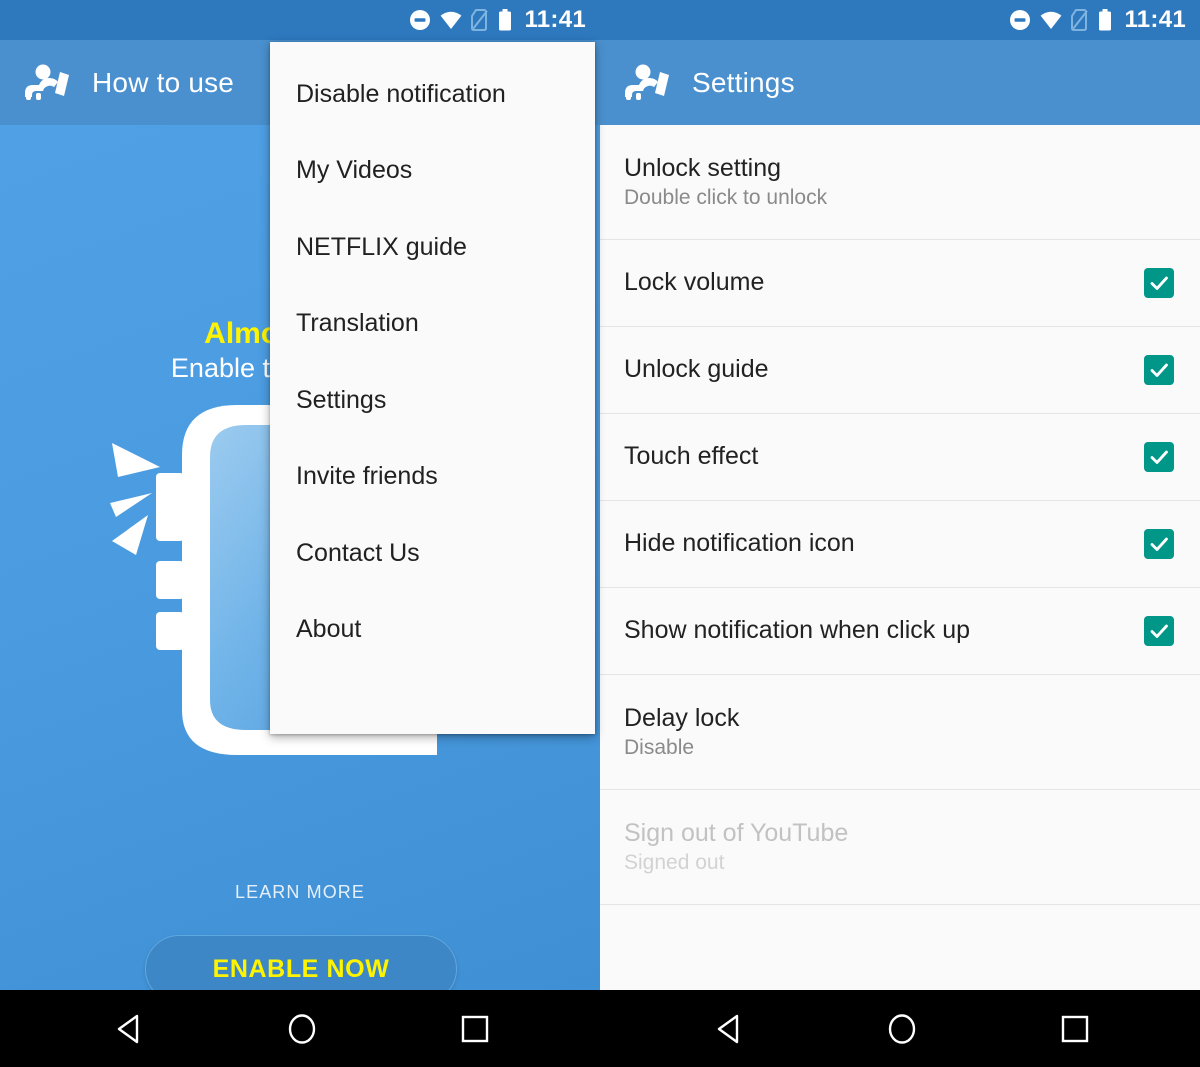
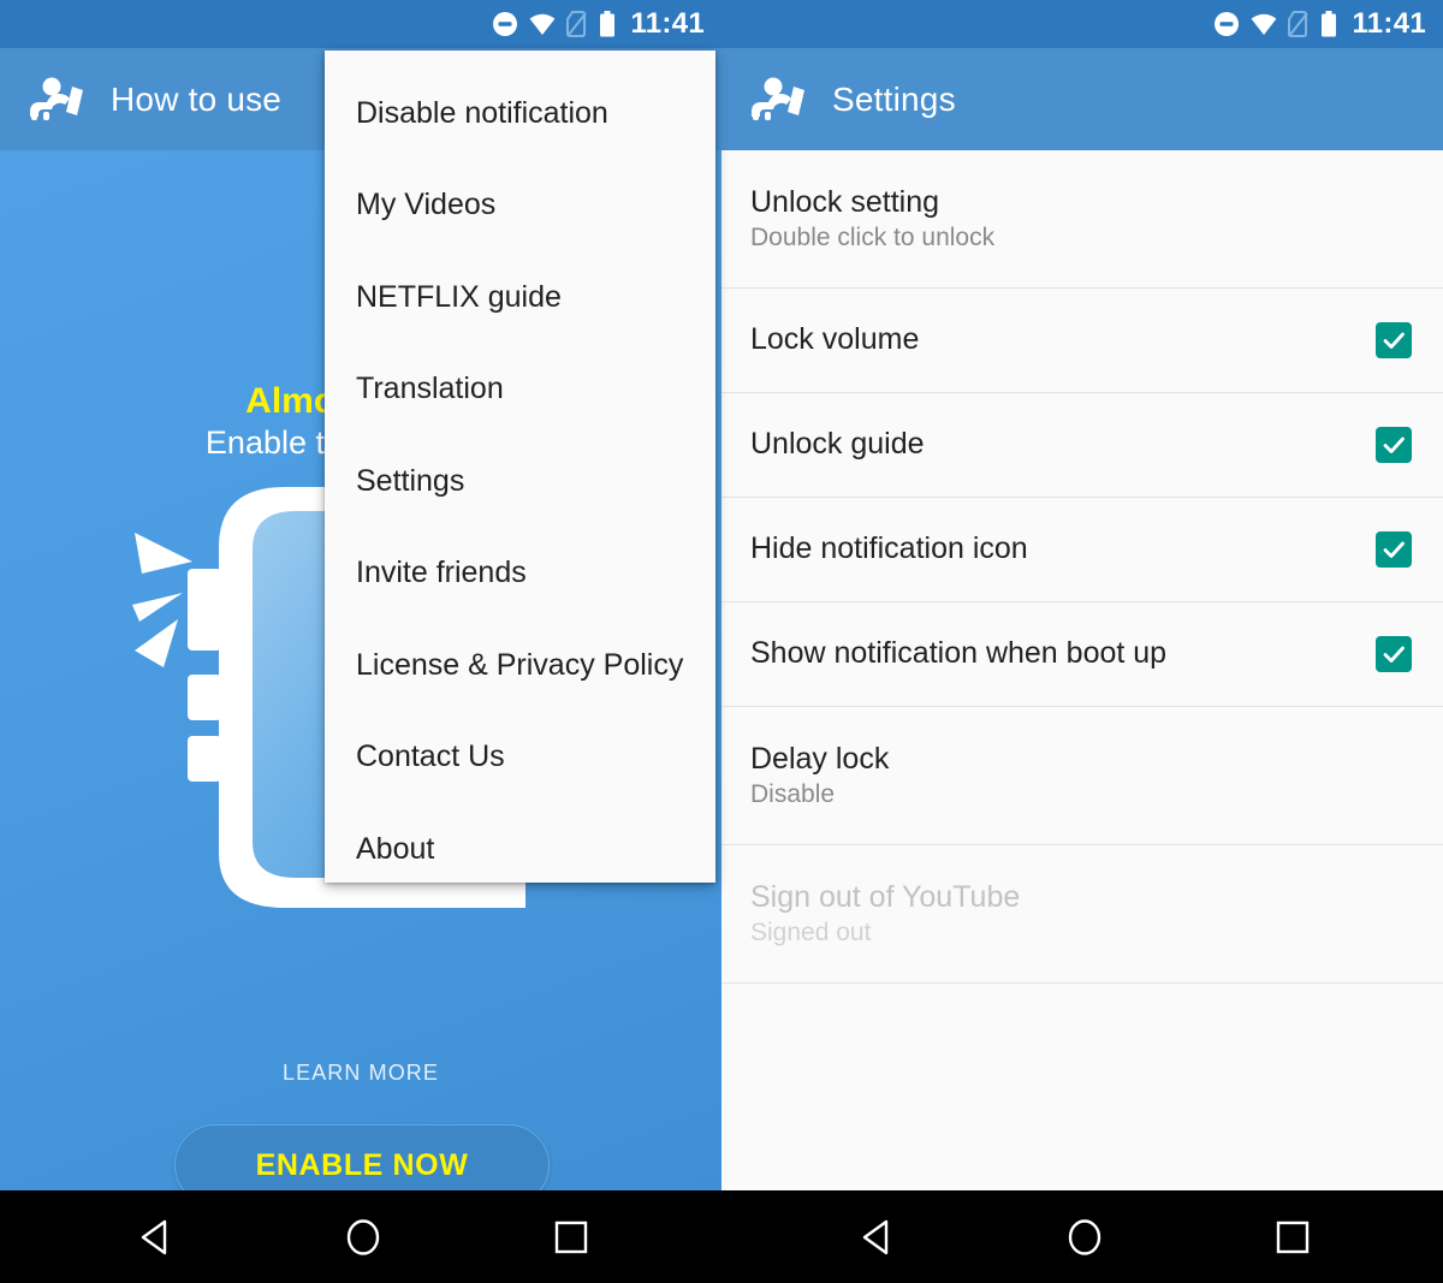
  LEARN MORE
  ENABLE NOW
  How to use
  11:41
  Unlock setting
  Double click to unlock
  Lock volume
  Unlock guide
- Touch effect
  Hide notification icon
- Show notification when click up
+ Show notification when boot up
  Delay lock
  Disable
  Sign out of YouTube
  Signed out
  Settings
  11:41
  Disable notification
  My Videos
  NETFLIX guide
  Translation
  Settings
  Invite friends
+ License & Privacy Policy
  Contact Us
  About
